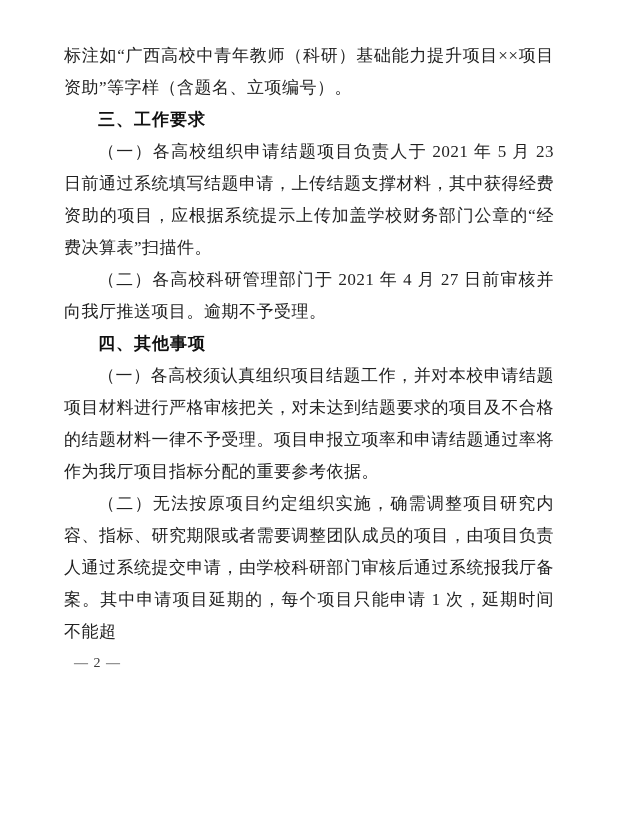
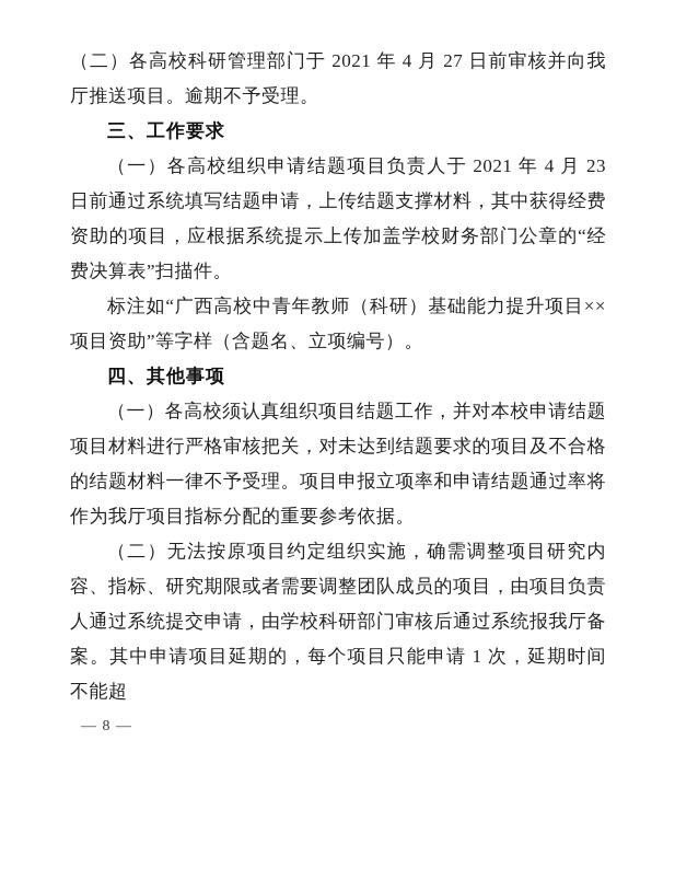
- 标注如“广西高校中青年教师（科研）基础能力提升项目××项目资助”等字样（含题名、立项编号）。
+ （二）各高校科研管理部门于 2021 年 4 月 27 日前审核并向我厅推送项目。逾期不予受理。
  三、工作要求
- （一）各高校组织申请结题项目负责人于 2021 年 5 月 23 日前通过系统填写结题申请，上传结题支撑材料，其中获得经费资助的项目，应根据系统提示上传加盖学校财务部门公章的“经费决算表”扫描件。
+ （一）各高校组织申请结题项目负责人于 2021 年 4 月 23 日前通过系统填写结题申请，上传结题支撑材料，其中获得经费资助的项目，应根据系统提示上传加盖学校财务部门公章的“经费决算表”扫描件。
- （二）各高校科研管理部门于 2021 年 4 月 27 日前审核并向我厅推送项目。逾期不予受理。
+ 标注如“广西高校中青年教师（科研）基础能力提升项目××项目资助”等字样（含题名、立项编号）。
  四、其他事项
  （一）各高校须认真组织项目结题工作，并对本校申请结题项目材料进行严格审核把关，对未达到结题要求的项目及不合格的结题材料一律不予受理。项目申报立项率和申请结题通过率将作为我厅项目指标分配的重要参考依据。
  （二）无法按原项目约定组织实施，确需调整项目研究内容、指标、研究期限或者需要调整团队成员的项目，由项目负责人通过系统提交申请，由学校科研部门审核后通过系统报我厅备案。其中申请项目延期的，每个项目只能申请 1 次，延期时间不能超
- — 2 —
+ — 8 —
